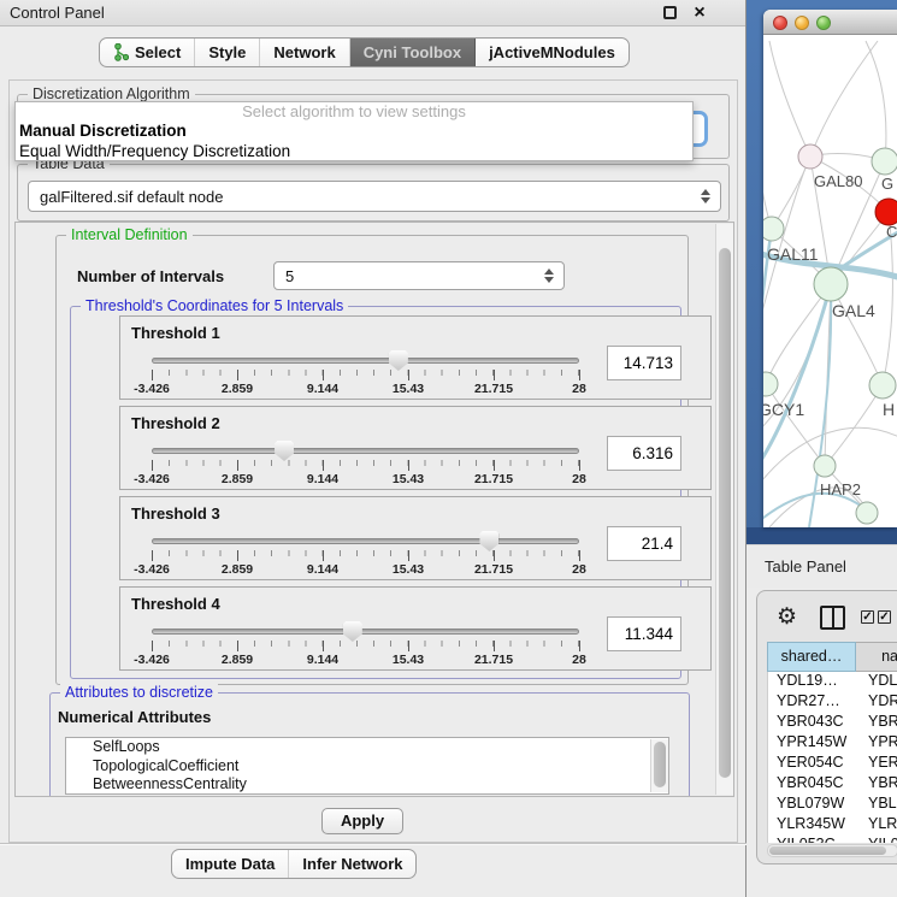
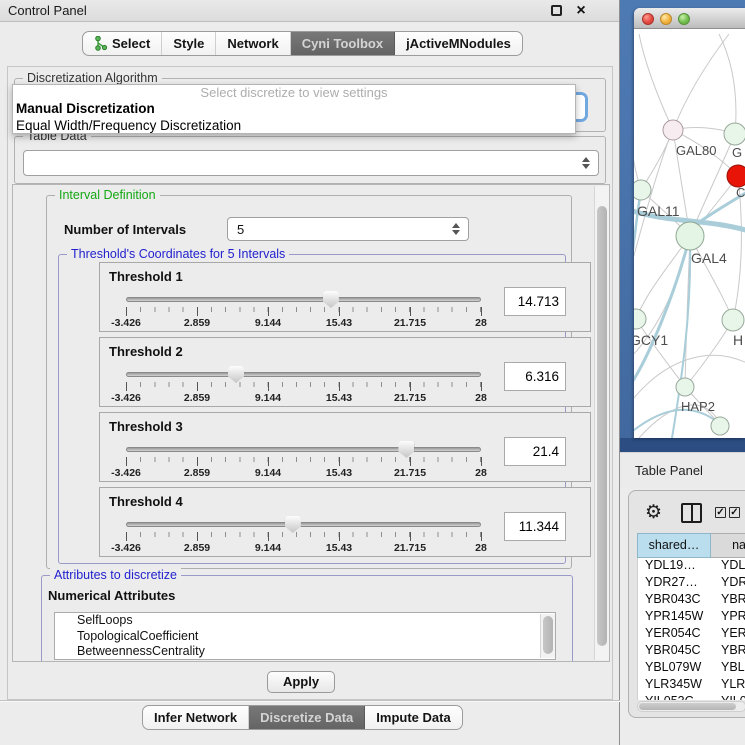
  Control Panel
  ×
  Select
  Style
  Network
  Cyni Toolbox
  jActiveMNodules
  Discretization Algorithm
- Select algorithm to view settings
+ Select discretize to view settings
  Manual Discretization
  Equal Width/Frequency Discretization
  Table Data
- galFiltered.sif default node
  Interval Definition
  Number of Intervals
  5
  Threshold's Coordinates for 5 Intervals
  Threshold 1
  -3.426
  2.859
  9.144
  15.43
  21.715
  28
  14.713
  Threshold 2
  -3.426
  2.859
  9.144
  15.43
  21.715
  28
  6.316
  Threshold 3
  -3.426
  2.859
  9.144
  15.43
  21.715
  28
  21.4
  Threshold 4
  -3.426
  2.859
  9.144
  15.43
  21.715
  28
  11.344
  Attributes to discretize
  Numerical Attributes
  SelfLoops
  TopologicalCoefficient
  BetweennessCentrality
  Apply
- Impute Data
+ Infer Network
+ Discretize Data
- Infer Network
+ Impute Data
  GAL80
  G
  C
  GAL11
  GAL4
  GCY1
  H
  HAP2
  Table Panel
  ⚙
  ✓
  ✓
  shared…
  na
  YDL19…
  YDL
  YDR27…
  YDR
  YBR043C
  YBR
  YPR145W
  YPR
  YER054C
  YER
  YBR045C
  YBR
  YBL079W
  YBL
  YLR345W
  YLR
